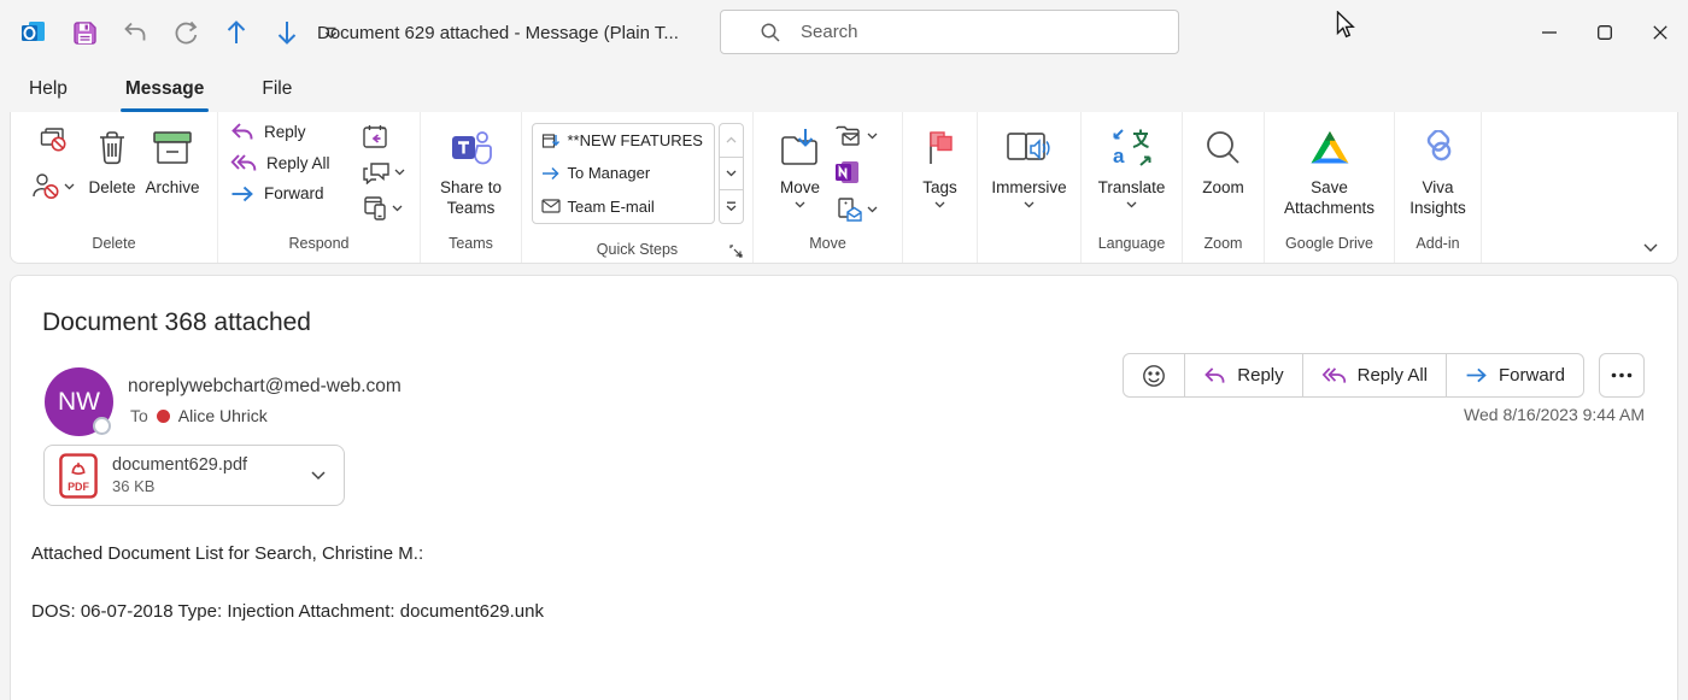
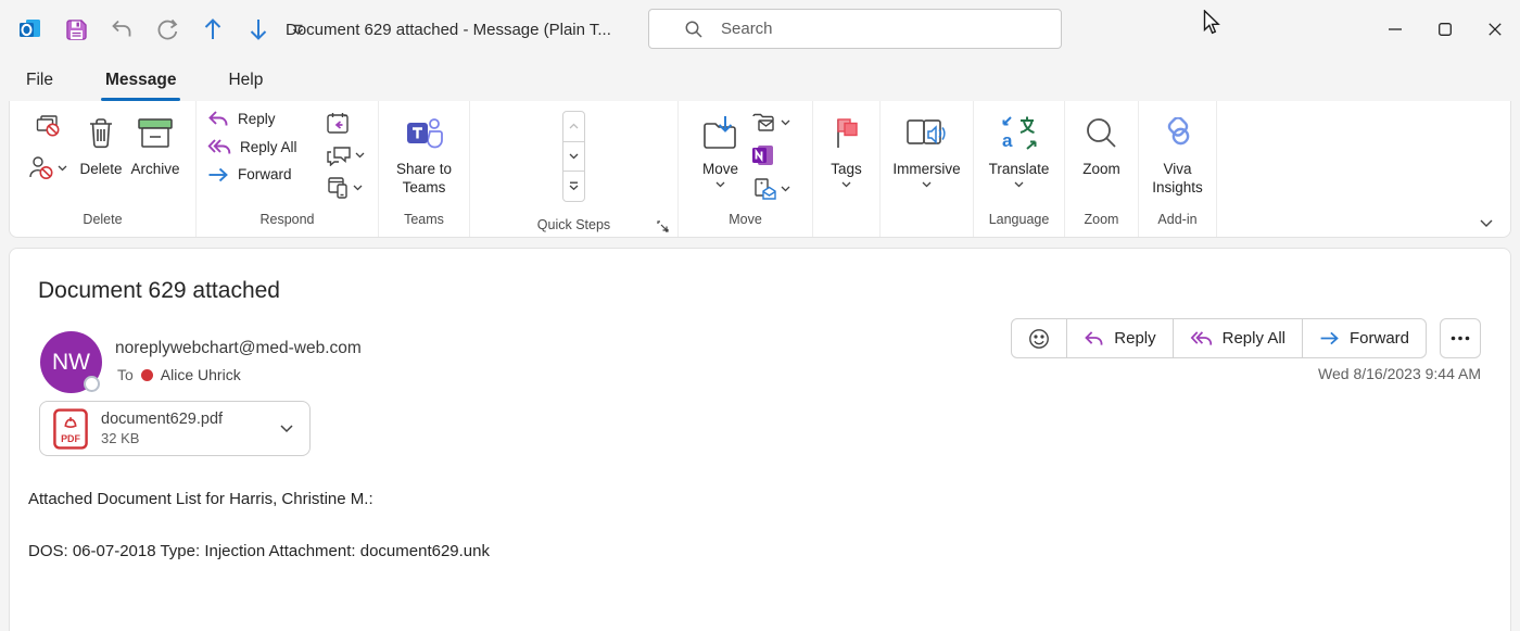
  Document 629 attached - Message (Plain T...
  Search
- Help
+ File
  Message
- File
+ Help
  Delete
  Archive
  Delete
  Reply
  Reply All
  Forward
  Respond
  Share to Teams
  Teams
- **NEW FEATURES
- To Manager
- Team E-mail
  Quick Steps
  Move
  Move
  Tags
  Immersive
  a
  Translate
  Language
  Zoom
  Zoom
- Save Attachments
- Google Drive
  Viva Insights
  Add-in
- Document 368 attached
+ Document 629 attached
  Reply
  Reply All
  Forward
  NW
  noreplywebchart@med-web.com
  To
  Alice Uhrick
  Wed 8/16/2023 9:44 AM
  PDF
  document629.pdf
- 36 KB
+ 32 KB
- Attached Document List for Search, Christine M.:
+ Attached Document List for Harris, Christine M.:
  DOS: 06-07-2018 Type: Injection Attachment: document629.unk
